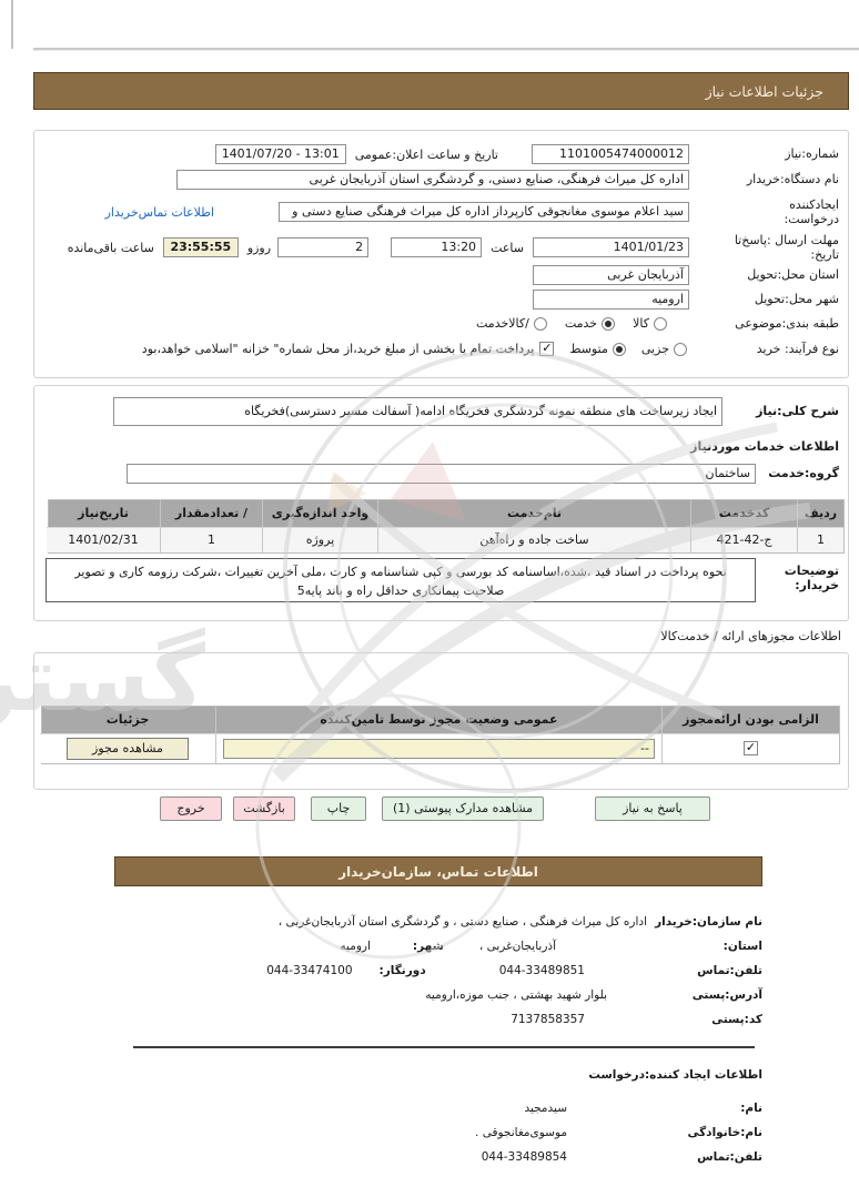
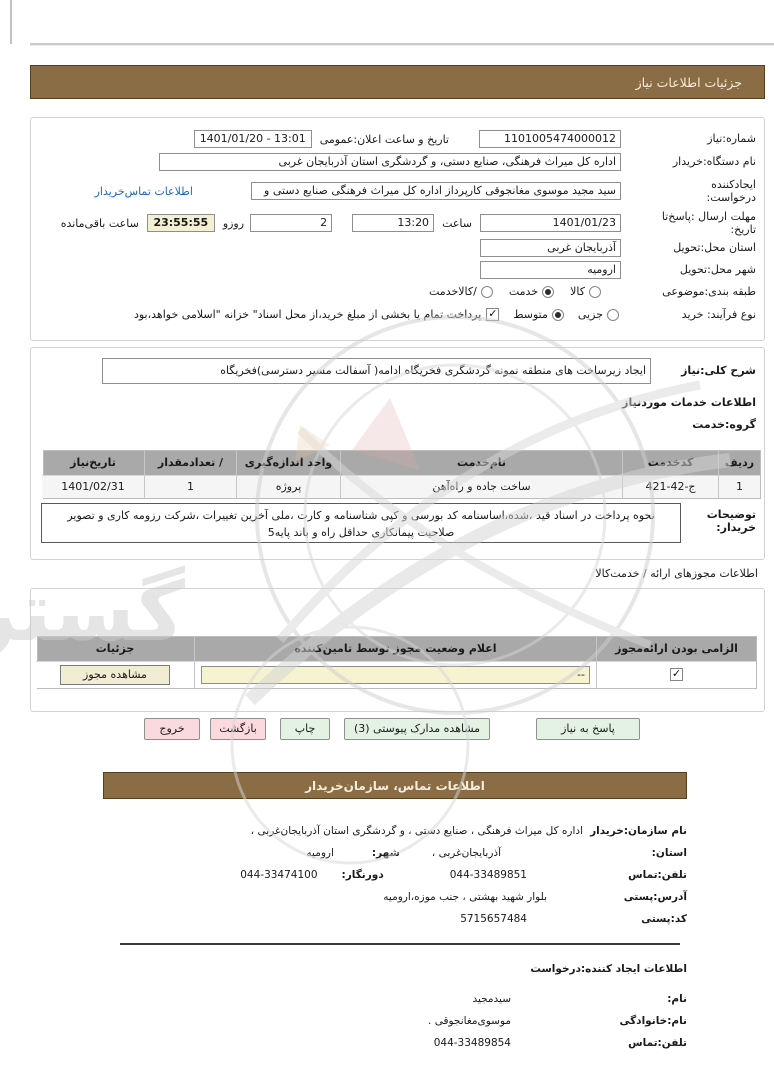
  جزئیات اطلاعات نیاز
  شماره:نیاز
  1101005474000012
  تاریخ و ساعت اعلان:عمومی
- 1401/07/20 - 13:01
+ 1401/01/20 - 13:01
  نام دستگاه:خریدار
  اداره کل میراث فرهنگی، صنایع دستی، و گردشگری استان آذربایجان غربی
  ایجادکننده
  درخواست:
- سید اعلام موسوی مغانجوقی کارپرداز اداره کل میراث فرهنگی صنایع دستی و
+ سید مجید موسوی مغانجوقی کارپرداز اداره کل میراث فرهنگی صنایع دستی و
  اطلاعات تماس‌خریدار
  مهلت ارسال :پاسخ‌تا
  تاریخ:
  1401/01/23
  ساعت
  13:20
  2
  روزو
  23:55:55
  ساعت باقی‌مانده
  استان محل:تحویل
  آذربایجان غربی
  شهر محل:تحویل
  ارومیه
  طبقه بندی:موضوعی
  کالا
  خدمت
  /کالاخدمت
  نوع فرآیند: خرید
  جزیی
  متوسط
- پرداخت تمام یا بخشی از مبلغ خرید،از محل شماره" خزانه "اسلامی خواهد،بود
+ پرداخت تمام یا بخشی از مبلغ خرید،از محل اسناد" خزانه "اسلامی خواهد،بود
  شرح کلی:نیاز
  ایجاد زیرساخت های منطقه نمونه گردشگری فخریگاه ادامه( آسفالت مسیر دسترسی)فخریگاه
  اطلاعات خدمات موردنیاز
  گروه:خدمت
- ساختمان
  ردیف
  کدخدمت
  نام‌خدمت
  واحد اندازه‌گیری
  / تعدادمقدار
  تاریخ‌نیاز
  1
  ج-42-421
  ساخت جاده و راه‌آهن
  پروژه
  1
  1401/02/31
  توضیحات
  خریدار:
  نحوه پرداخت در اسناد قید ،شده،اساسنامه کد بورسی و کپی شناسنامه و کارت ،ملی آخرین تغییرات ،شرکت رزومه کاری و تصویر صلاحیت پیمانکاری حداقل راه و باند پایه5
  اطلاعات مجوزهای ارائه / خدمت‌کالا
  الزامی بودن ارائه‌مجوز
- عمومی وضعیت مجوز توسط تامین‌کننده
+ اعلام وضعیت مجوز توسط تامین‌کننده
  جزئیات
  --
  مشاهده مجوز
  پاسخ به نیاز
- مشاهده مدارک پیوستی (1)
+ مشاهده مدارک پیوستی (3)
  چاپ
  بازگشت
  خروج
  اطلاعات تماس، سازمان‌خریدار
  نام سازمان:خریدار
  اداره کل میراث فرهنگی ، صنایع دستی ، و گردشگری استان آذربایجان‌غربی ،
  استان:
  آذربایجان‌غربی ،
  شهر:
  ارومیه
  تلفن:تماس
  044-33489851
  دورنگار:
  044-33474100
  آدرس:پستی
  بلوار شهید بهشتی ، جنب موزه،ارومیه
  کد:پستی
- 7137858357
+ 5715657484
  اطلاعات ایجاد کننده:درخواست
  نام:
  سیدمجید
  نام:خانوادگی
  موسوی‌مغانجوقی .
  تلفن:تماس
  044-33489854
